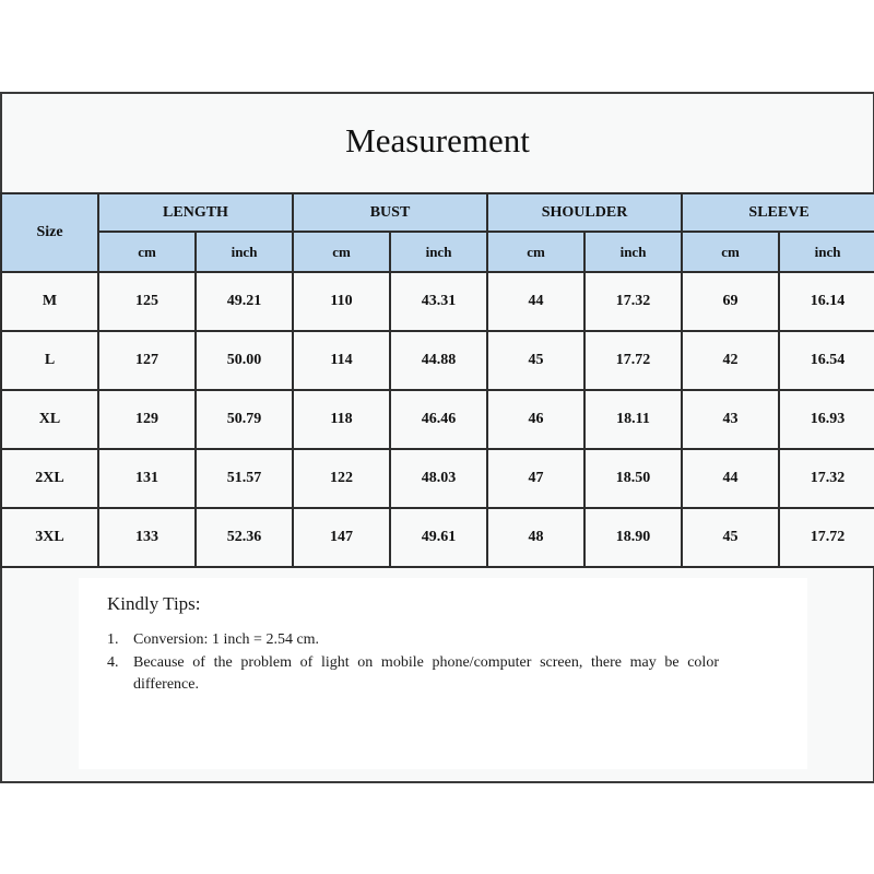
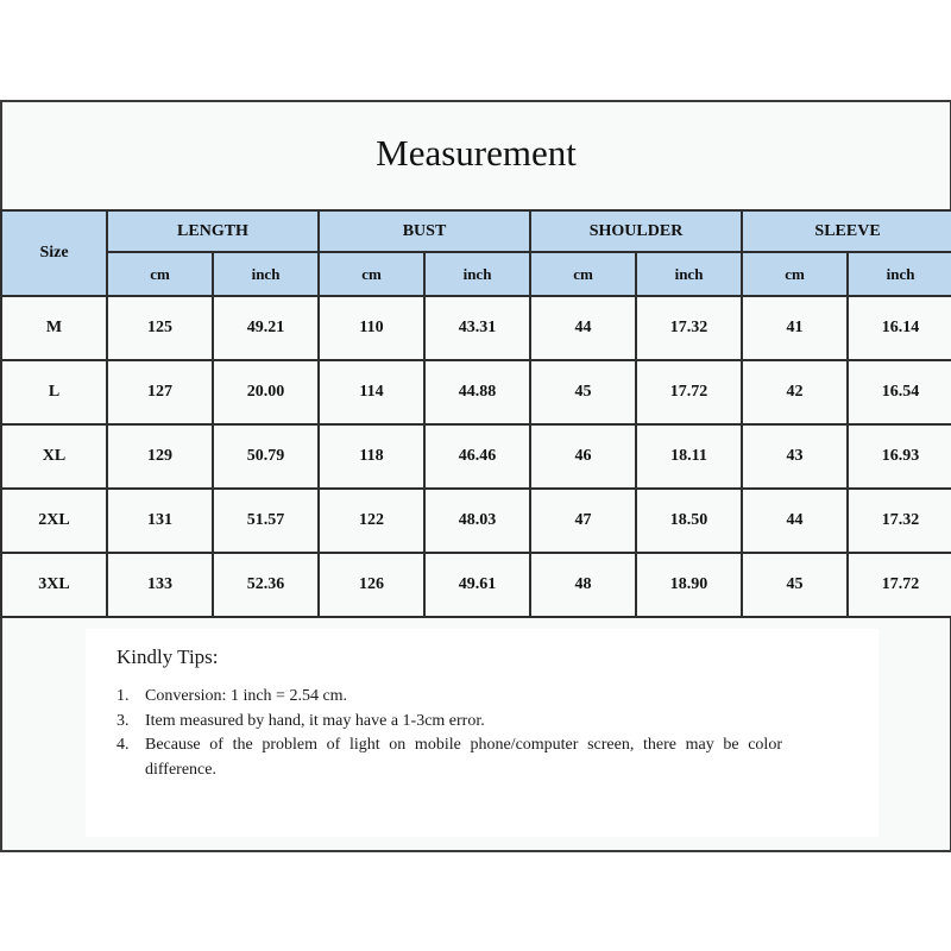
  Measurement
  Size	LENGTH	BUST	SHOULDER	SLEEVE
  cm	inch	cm	inch	cm	inch	cm	inch
- M	125	49.21	110	43.31	44	17.32	69	16.14
+ M	125	49.21	110	43.31	44	17.32	41	16.14
- L	127	50.00	114	44.88	45	17.72	42	16.54
+ L	127	20.00	114	44.88	45	17.72	42	16.54
  XL	129	50.79	118	46.46	46	18.11	43	16.93
  2XL	131	51.57	122	48.03	47	18.50	44	17.32
- 3XL	133	52.36	147	49.61	48	18.90	45	17.72
+ 3XL	133	52.36	126	49.61	48	18.90	45	17.72
  Kindly Tips:
  1.
  Conversion: 1 inch = 2.54 cm.
+ 3.
+ Item measured by hand, it may have a 1-3cm error.
  4.
  Because of the problem of light on mobile phone/computer screen, there may be color difference.
